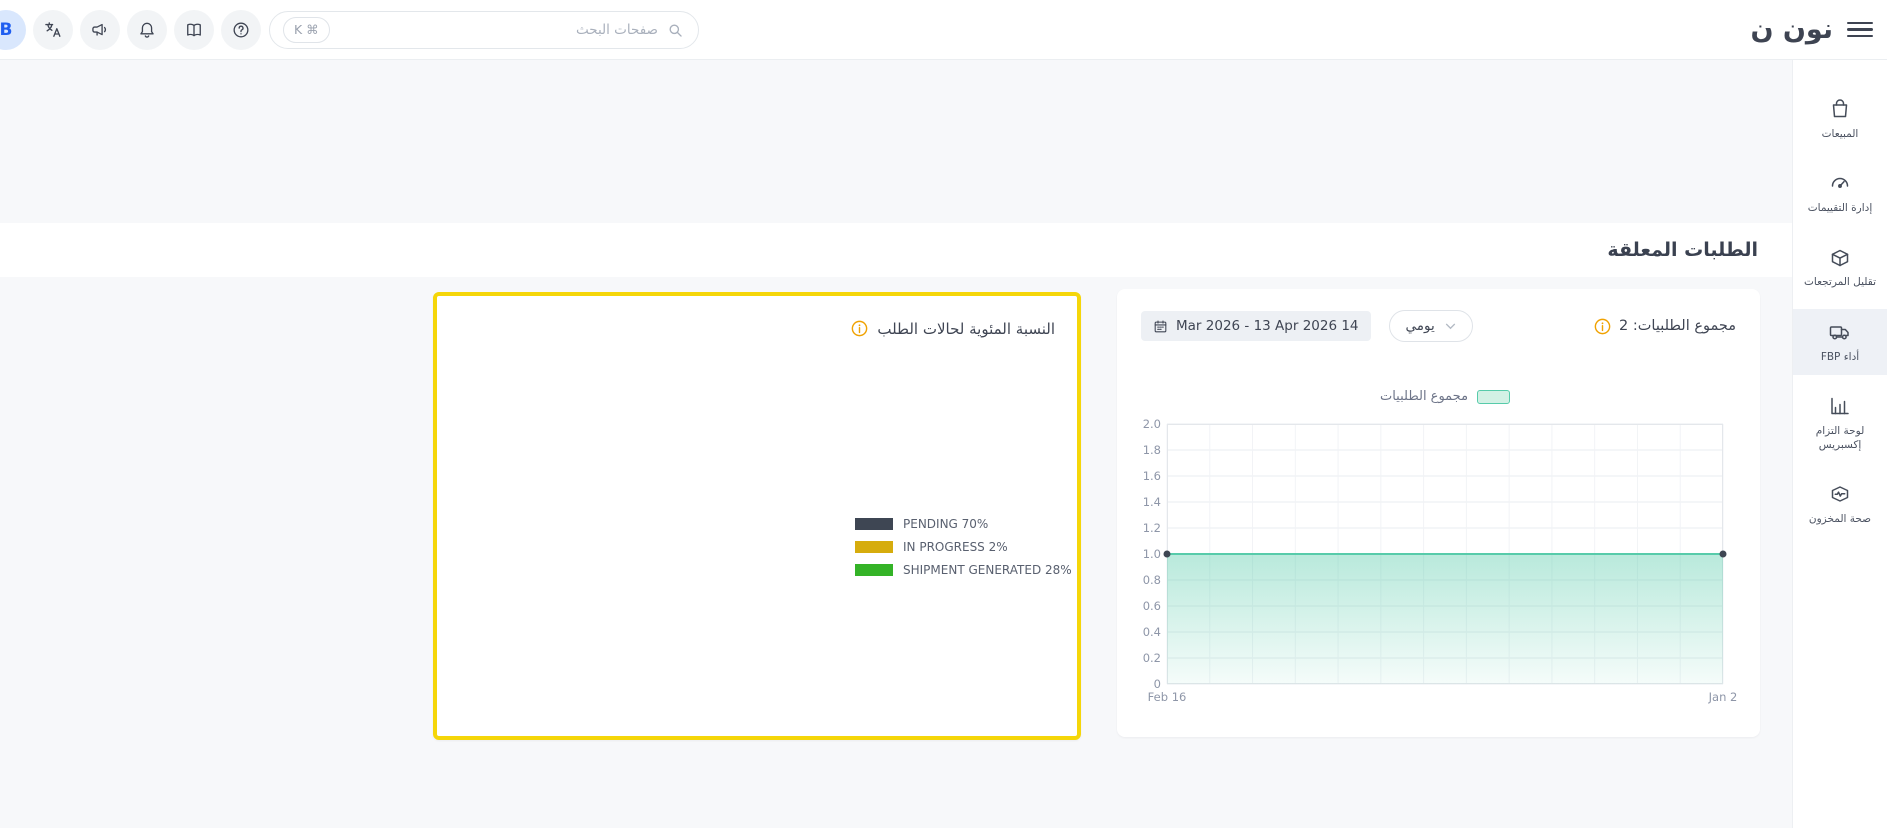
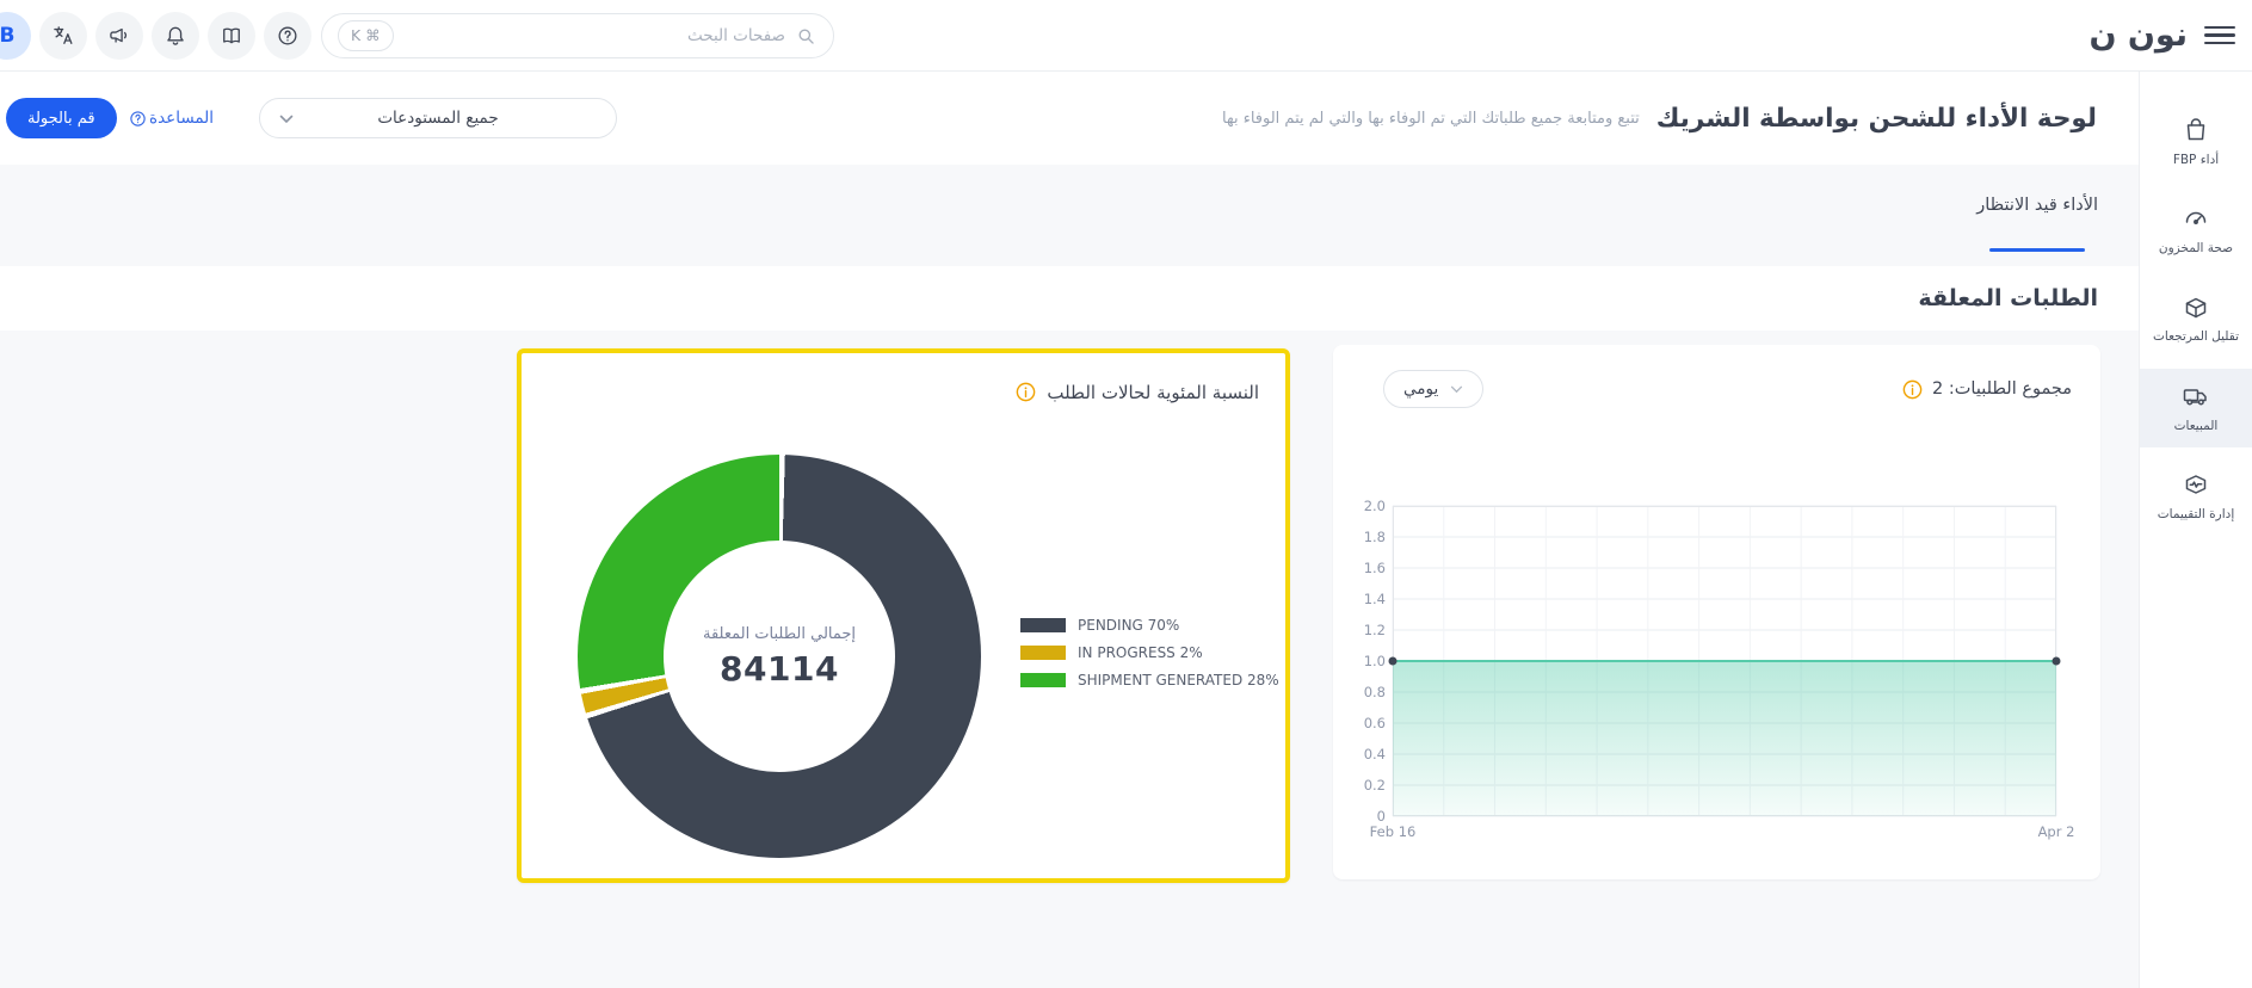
  B
  K ⌘
  نون ن
+ لوحة الأداء للشحن بواسطة الشريك
+ تتبع ومتابعة جميع طلباتك التي تم الوفاء بها والتي لم يتم الوفاء بها
+ قم بالجولة
+ المساعدة
+ جميع المستودعات
+ الأداء قيد الانتظار
  الطلبات المعلقة
  النسبة المئوية لحالات الطلب
+ إجمالي الطلبات المعلقة
+ 84114
  PENDING 70%
  IN PROGRESS 2%
  SHIPMENT GENERATED 28%
- Mar 2026 - 13 Apr 2026 14
  يومي
  مجموع الطلبيات: 2
- مجموع الطلبيات
  2.0
  1.8
  1.6
  1.4
  1.2
  1.0
  0.8
  0.6
  0.4
  0.2
  0
  Feb 16
- Jan 2
+ Apr 2
- المبيعات
+ أداء FBP
- إدارة التقييمات
+ صحة المخزون
  تقليل المرتجعات
- أداء FBP
+ المبيعات
- لوحة التزام إكسبريس
- صحة المخزون
+ إدارة التقييمات
